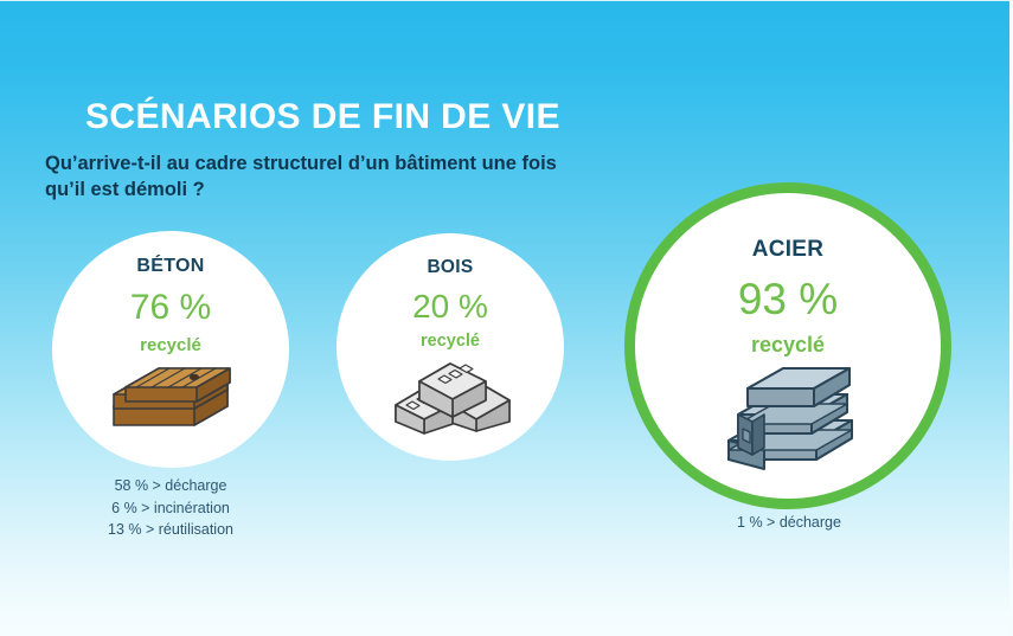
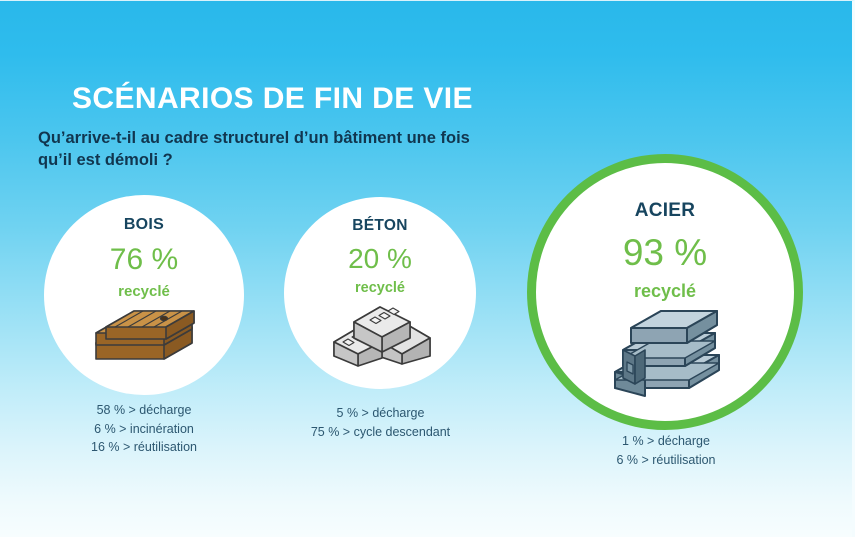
  SCÉNARIOS DE FIN DE VIE
  Qu’arrive-t-il au cadre structurel d’un bâtiment une fois qu’il est démoli ?
- BÉTON
+ BOIS
  76 %
  recyclé
- BOIS
+ BÉTON
  20 %
  recyclé
  ACIER
  93 %
  recyclé
  58 % > décharge
  6 % > incinération
- 13 % > réutilisation
+ 16 % > réutilisation
+ 5 % > décharge
+ 75 % > cycle descendant
  1 % > décharge
+ 6 % > réutilisation
